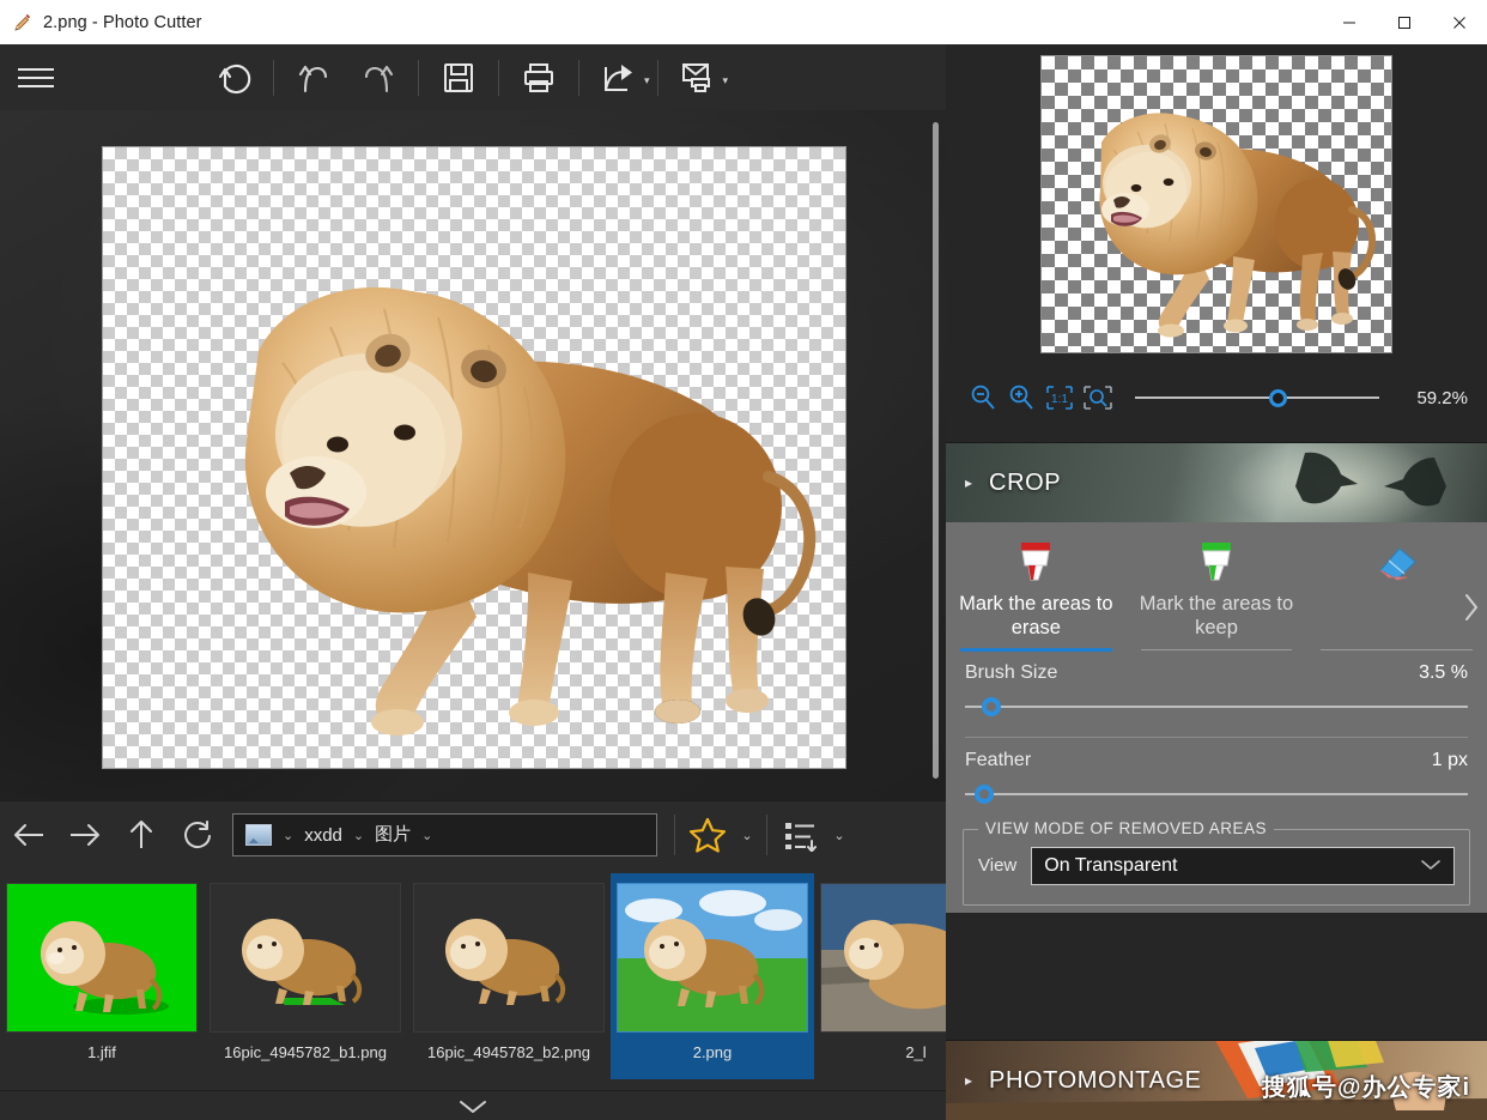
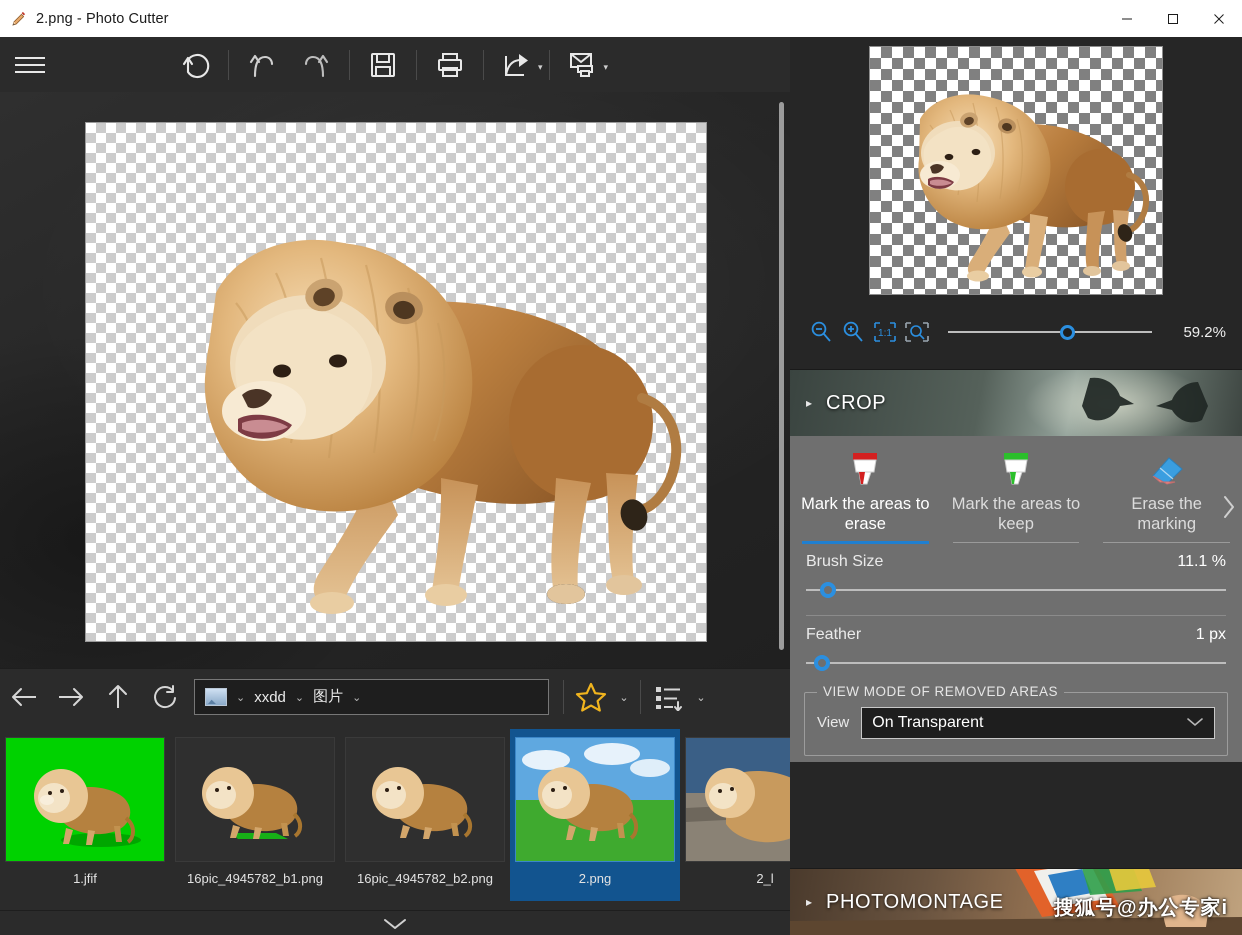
  2.png - Photo Cutter
  ▾
  ▾
  ⌄
  xxdd
  ⌄
  图片
  ⌄
  ⌄
  ⌄
  1.jfif
  16pic_4945782_b1.png
  16pic_4945782_b2.png
  2.png
  2_l
  1:1
  59.2%
  ▸
  CROP
  Mark the areas to erase
  Mark the areas to keep
+ Erase the marking
  Brush Size
- 3.5 %
+ 11.1 %
  Feather
  1 px
  VIEW MODE OF REMOVED AREAS
  View
  On Transparent
  ▸
  PHOTOMONTAGE
  搜狐号@办公专家i
